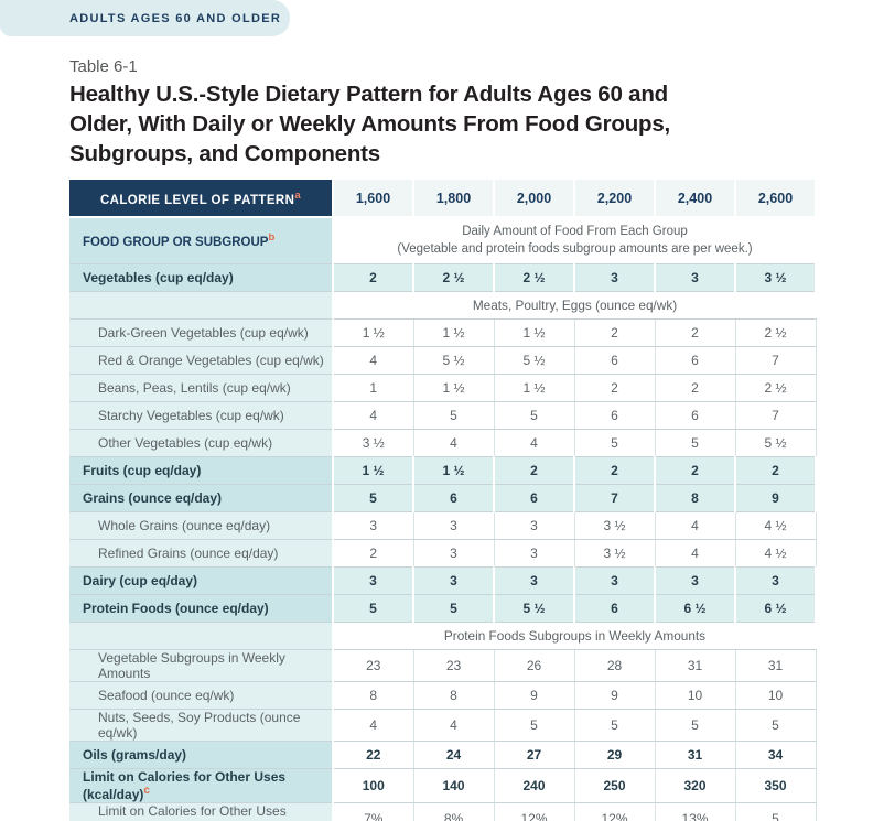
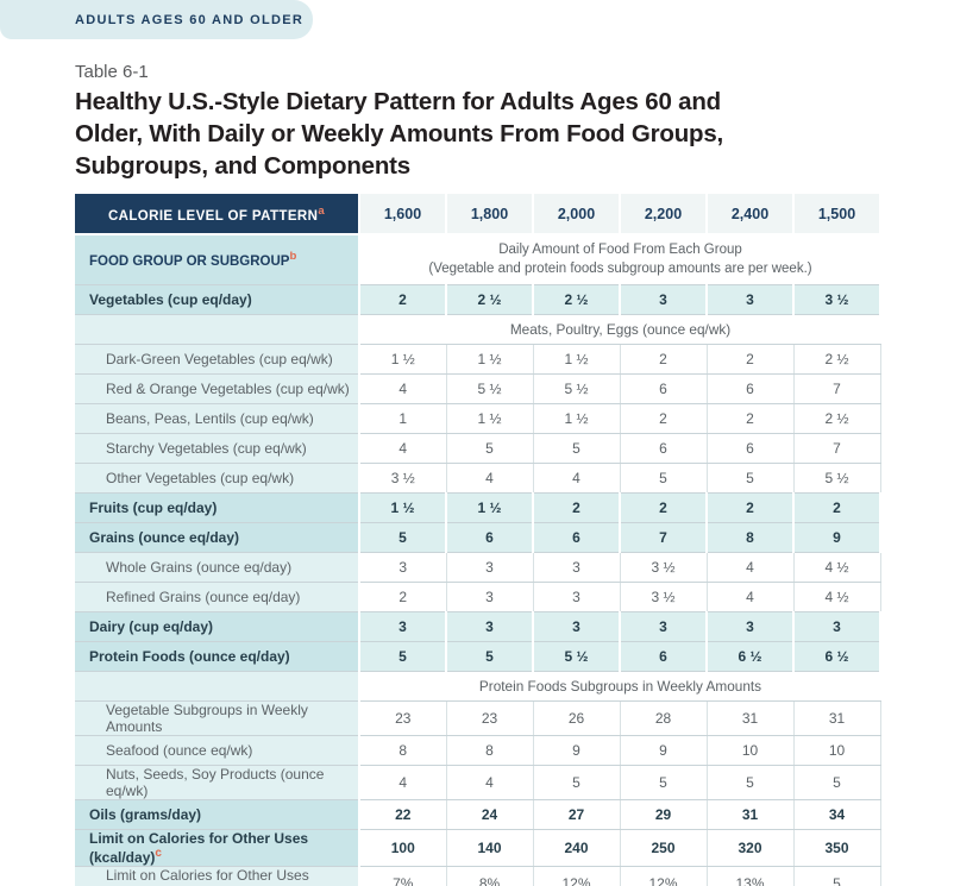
  ADULTS AGES 60 AND OLDER
  Table 6-1
  Healthy U.S.-Style Dietary Pattern for Adults Ages 60 and
  Older, With Daily or Weekly Amounts From Food Groups,
  Subgroups, and Components
- CALORIE LEVEL OF PATTERNa	1,600	1,800	2,000	2,200	2,400	2,600
+ CALORIE LEVEL OF PATTERNa	1,600	1,800	2,000	2,200	2,400	1,500
  FOOD GROUP OR SUBGROUPb	Daily Amount of Food From Each Group (Vegetable and protein foods subgroup amounts are per week.)
  Vegetables (cup eq/day)	2	2 ½	2 ½	3	3	3 ½
  	Meats, Poultry, Eggs (ounce eq/wk)
  Dark-Green Vegetables (cup eq/wk)	1 ½	1 ½	1 ½	2	2	2 ½
  Red & Orange Vegetables (cup eq/wk)	4	5 ½	5 ½	6	6	7
  Beans, Peas, Lentils (cup eq/wk)	1	1 ½	1 ½	2	2	2 ½
  Starchy Vegetables (cup eq/wk)	4	5	5	6	6	7
  Other Vegetables (cup eq/wk)	3 ½	4	4	5	5	5 ½
  Fruits (cup eq/day)	1 ½	1 ½	2	2	2	2
  Grains (ounce eq/day)	5	6	6	7	8	9
  Whole Grains (ounce eq/day)	3	3	3	3 ½	4	4 ½
  Refined Grains (ounce eq/day)	2	3	3	3 ½	4	4 ½
  Dairy (cup eq/day)	3	3	3	3	3	3
  Protein Foods (ounce eq/day)	5	5	5 ½	6	6 ½	6 ½
  	Protein Foods Subgroups in Weekly Amounts
  Vegetable Subgroups in Weekly Amounts	23	23	26	28	31	31
  Seafood (ounce eq/wk)	8	8	9	9	10	10
  Nuts, Seeds, Soy Products (ounce eq/wk)	4	4	5	5	5	5
  Oils (grams/day)	22	24	27	29	31	34
  Limit on Calories for Other Uses (kcal/day)c	100	140	240	250	320	350
  Limit on Calories for Other Uses	7%	8%	12%	12%	13%	5
